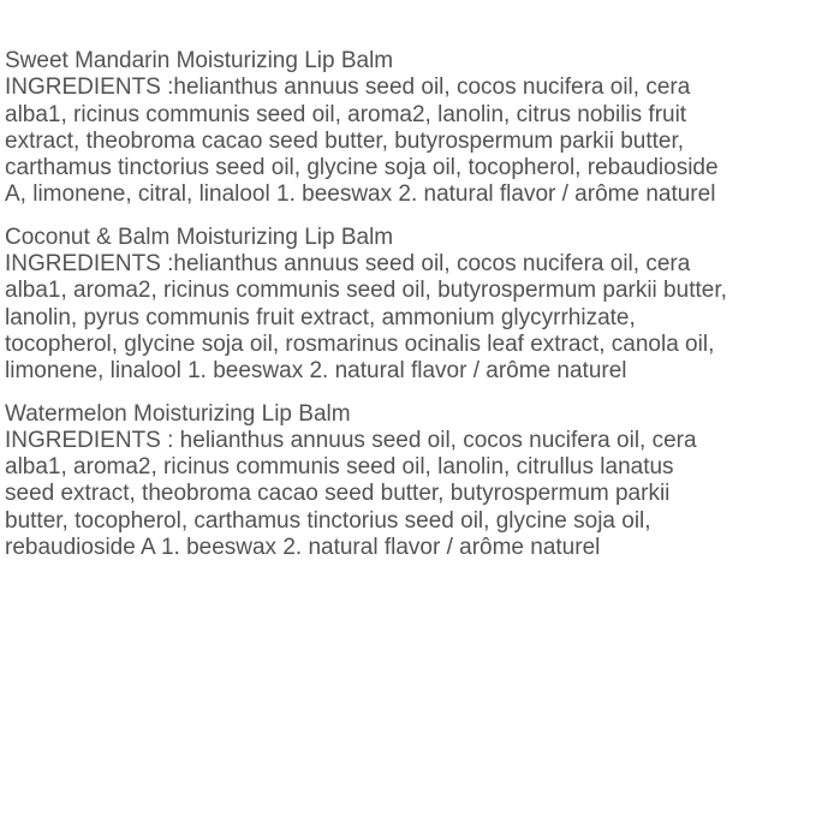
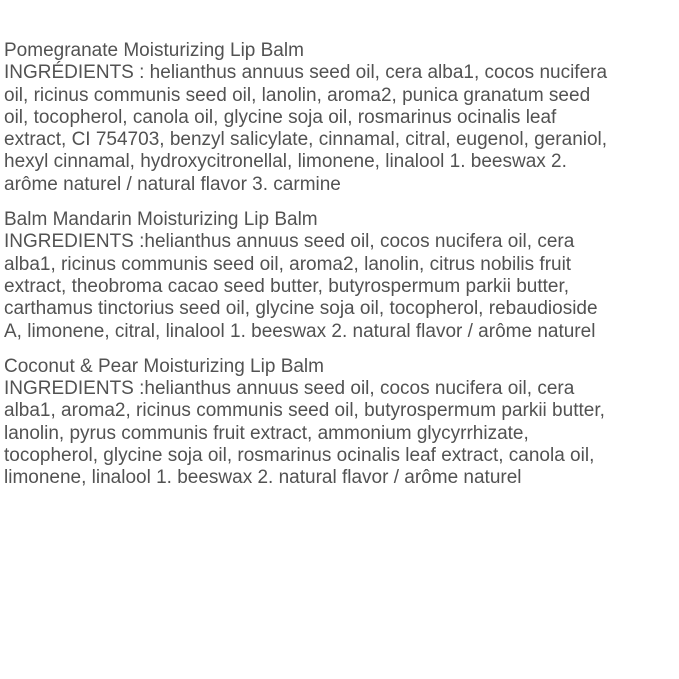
+ Pomegranate Moisturizing Lip Balm
+ INGRÉDIENTS : helianthus annuus seed oil, cera alba1, cocos nucifera
+ oil, ricinus communis seed oil, lanolin, aroma2, punica granatum seed
+ oil, tocopherol, canola oil, glycine soja oil, rosmarinus ocinalis leaf
+ extract, CI 754703, benzyl salicylate, cinnamal, citral, eugenol, geraniol,
+ hexyl cinnamal, hydroxycitronellal, limonene, linalool 1. beeswax 2.
+ arôme naturel / natural flavor 3. carmine
- Sweet Mandarin Moisturizing Lip Balm
+ Balm Mandarin Moisturizing Lip Balm
  INGREDIENTS :helianthus annuus seed oil, cocos nucifera oil, cera
  alba1, ricinus communis seed oil, aroma2, lanolin, citrus nobilis fruit
  extract, theobroma cacao seed butter, butyrospermum parkii butter,
  carthamus tinctorius seed oil, glycine soja oil, tocopherol, rebaudioside
  A, limonene, citral, linalool 1. beeswax 2. natural flavor / arôme naturel
- Coconut & Balm Moisturizing Lip Balm
+ Coconut & Pear Moisturizing Lip Balm
  INGREDIENTS :helianthus annuus seed oil, cocos nucifera oil, cera
  alba1, aroma2, ricinus communis seed oil, butyrospermum parkii butter,
  lanolin, pyrus communis fruit extract, ammonium glycyrrhizate,
  tocopherol, glycine soja oil, rosmarinus ocinalis leaf extract, canola oil,
  limonene, linalool 1. beeswax 2. natural flavor / arôme naturel
- Watermelon Moisturizing Lip Balm
- INGREDIENTS : helianthus annuus seed oil, cocos nucifera oil, cera
- alba1, aroma2, ricinus communis seed oil, lanolin, citrullus lanatus
- seed extract, theobroma cacao seed butter, butyrospermum parkii
- butter, tocopherol, carthamus tinctorius seed oil, glycine soja oil,
- rebaudioside A 1. beeswax 2. natural flavor / arôme naturel
